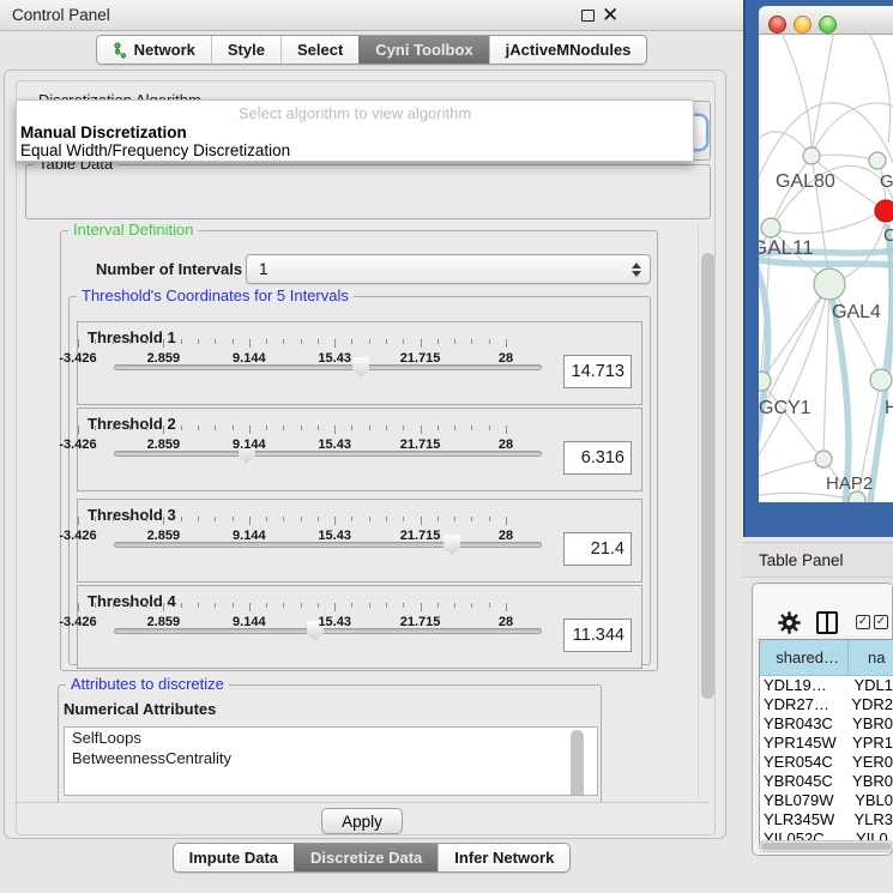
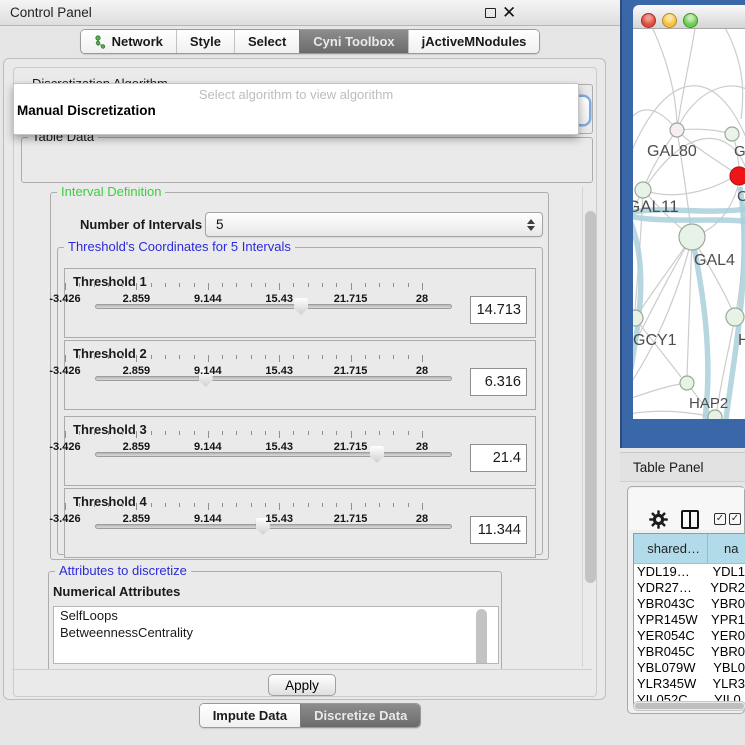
  Control Panel
  ✕
  Network
  Style
  Select
  Cyni Toolbox
  jActiveMNodules
  Select algorithm to view algorithm
  Manual Discretization
- Equal Width/Frequency Discretization
  Table Data
  Interval Definition
  Number of Intervals
- 1
+ 5
  Threshold's Coordinates for 5 Intervals
  Threshold 1
  -3.426
  2.859
  9.144
  15.43
  21.715
  28
  14.713
  Threshold 2
  -3.426
  2.859
  9.144
  15.43
  21.715
  28
  6.316
  Threshold 3
  -3.426
  2.859
  9.144
  15.43
  21.715
  28
  21.4
  Threshold 4
  -3.426
  2.859
  9.144
  15.43
  21.715
  28
  11.344
  Attributes to discretize
  Numerical Attributes
  SelfLoops
  BetweennessCentrality
  Apply
  Impute Data
  Discretize Data
- Infer Network
  GAL80
  C
  GAL11
  GAL4
  GCY1
  H
  HAP2
  Table Panel
  ✓
  ✓
  shared…
  na
  YDL19…
  YDL1
  YDR27…
  YDR2
  YBR043C
  YBR0
  YPR145W
  YPR1
  YER054C
  YER0
  YBR045C
  YBR0
  YBL079W
  YBL0
  YLR345W
  YLR3
  YIL052C
  YIL0
